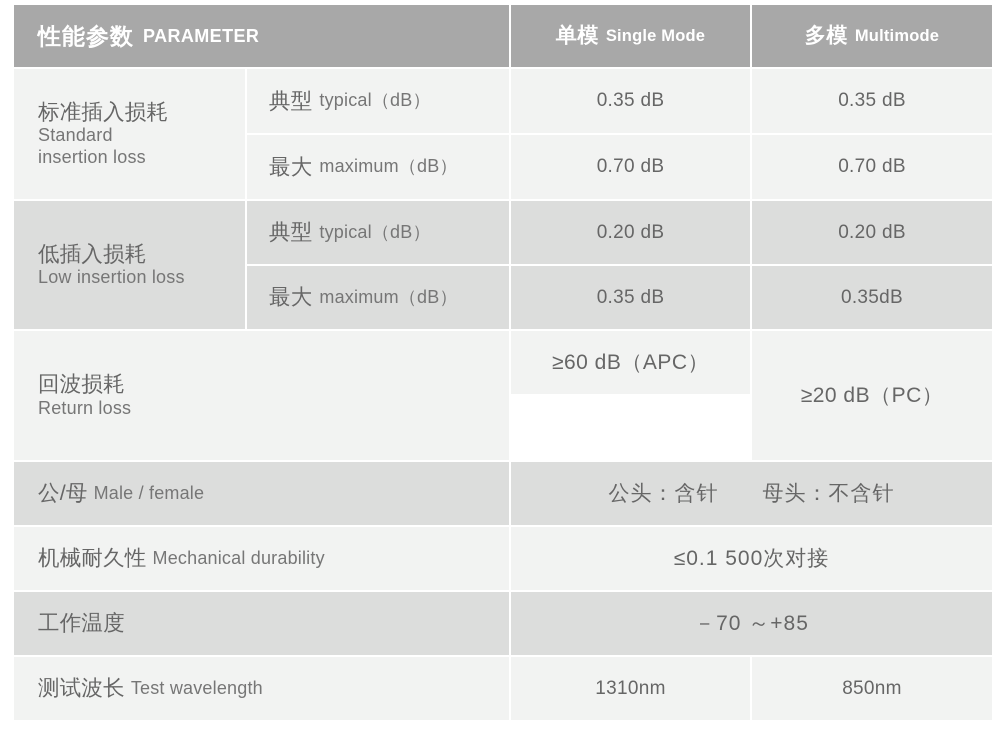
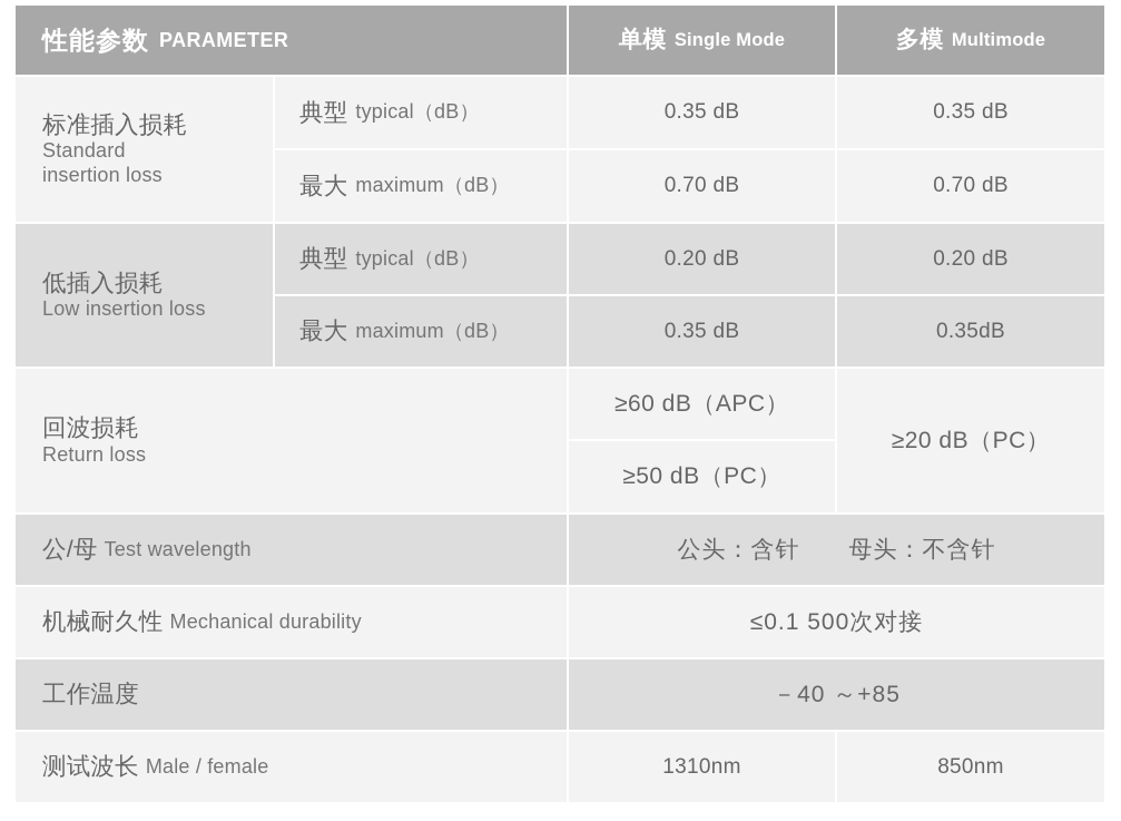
  性能参数
  PARAMETER
  单模
  Single Mode
  多模
  Multimode
  标准插入损耗
  Standard
  insertion loss
  典型
  typical（dB）
  0.35 dB
  0.35 dB
  最大
  maximum（dB）
  0.70 dB
  0.70 dB
  低插入损耗
  Low insertion loss
  典型
  typical（dB）
  0.20 dB
  0.20 dB
  最大
  maximum（dB）
  0.35 dB
  0.35dB
  回波损耗
  Return loss
  ≥60 dB（APC）
+ ≥50 dB（PC）
  ≥20 dB（PC）
  公/母
- Male / female
+ Test wavelength
  公头：含针 母头：不含针
  机械耐久性
  Mechanical durability
  ≤0.1 500次对接
  工作温度
- －70 ～+85
+ －40 ～+85
  测试波长
- Test wavelength
+ Male / female
  1310nm
  850nm
